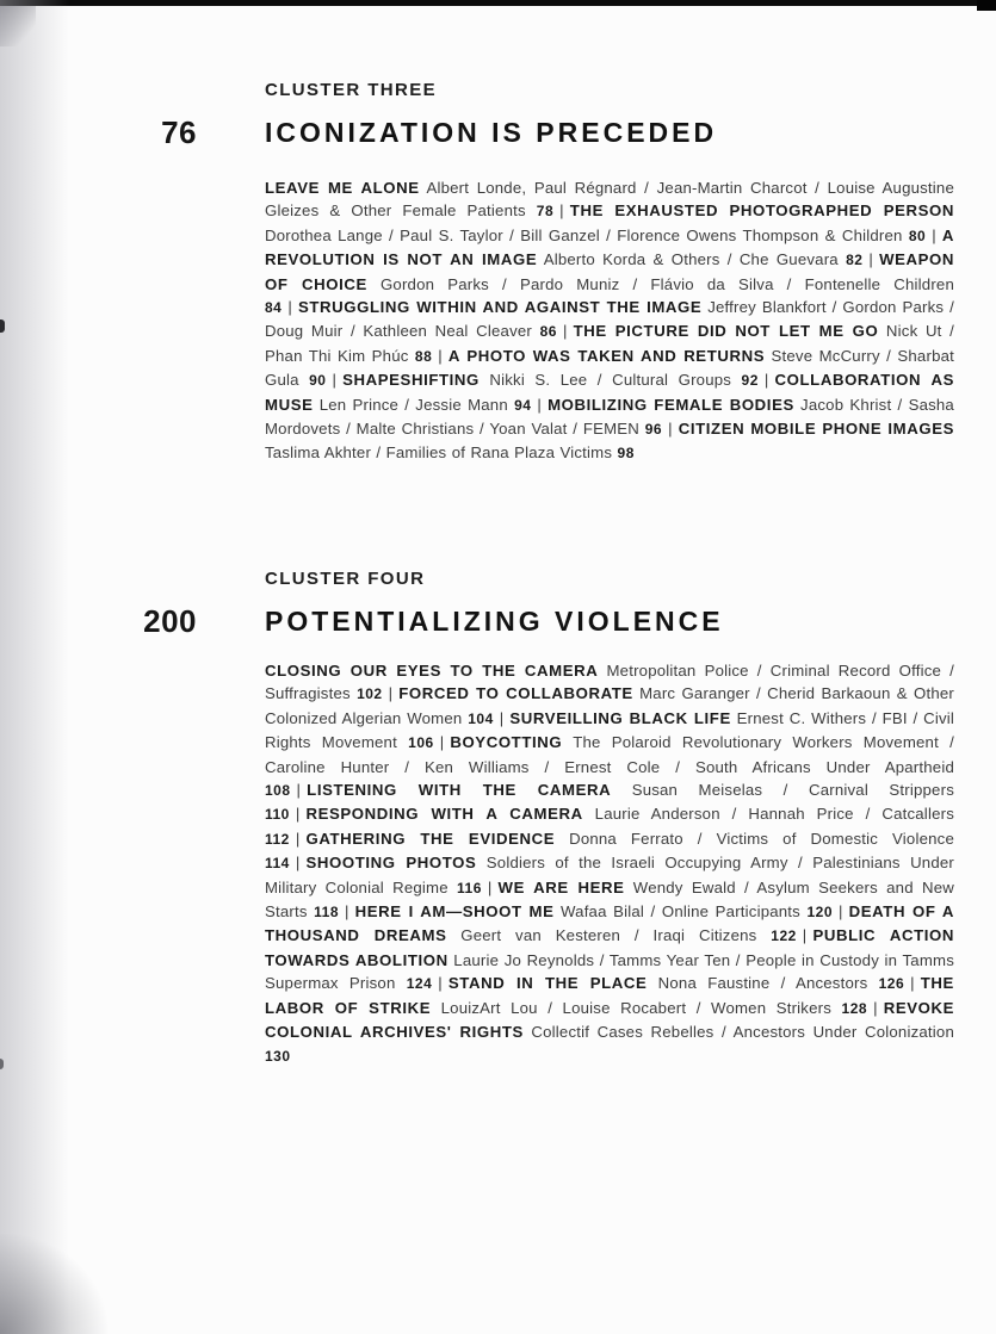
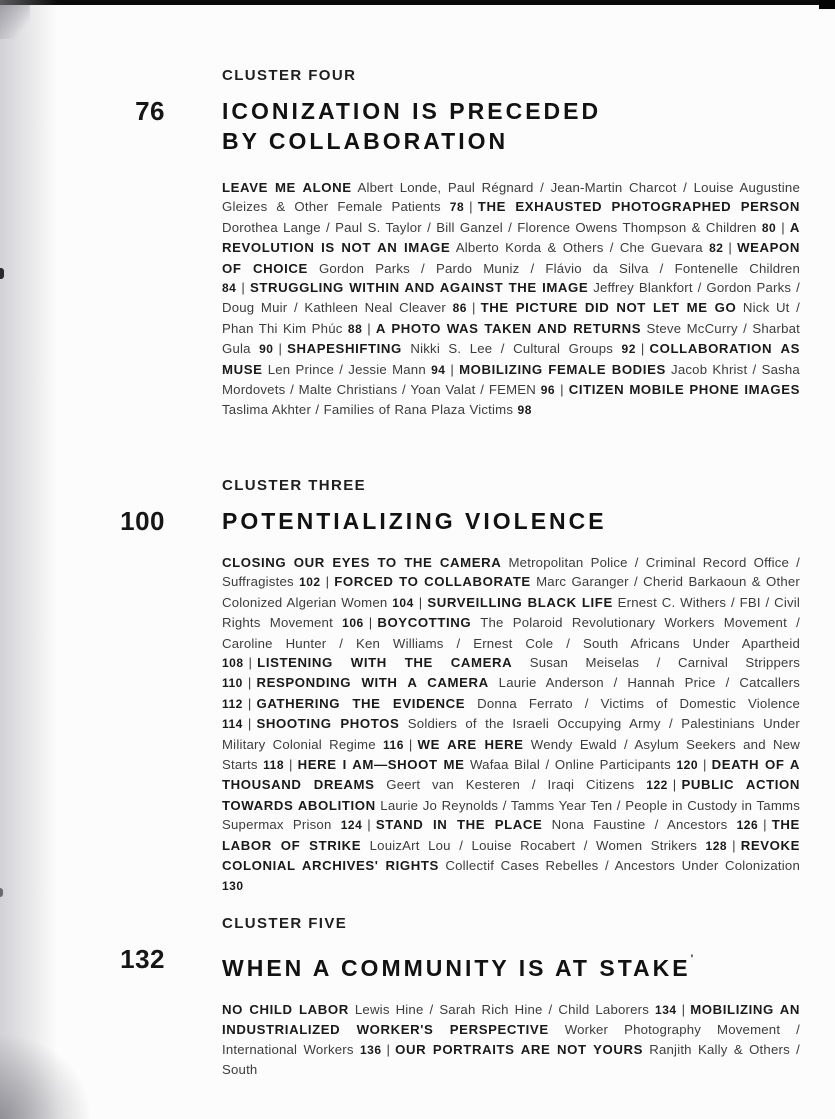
- CLUSTER THREE
+ CLUSTER FOUR
  76
  ICONIZATION IS PRECEDED
+ BY COLLABORATION
  LEAVE ME ALONE Albert Londe, Paul Régnard / Jean-Martin Charcot / Louise Augustine Gleizes & Other Female Patients 78 | THE EXHAUSTED PHOTOGRAPHED PERSON Dorothea Lange / Paul S. Taylor / Bill Ganzel / Florence Owens Thompson & Children 80 | A REVOLUTION IS NOT AN IMAGE Alberto Korda & Others / Che Guevara 82 | WEAPON OF CHOICE Gordon Parks / Pardo Muniz / Flávio da Silva / Fontenelle Children 84 | STRUGGLING WITHIN AND AGAINST THE IMAGE Jeffrey Blankfort / Gordon Parks / Doug Muir / Kathleen Neal Cleaver 86 | THE PICTURE DID NOT LET ME GO Nick Ut / Phan Thi Kim Phúc 88 | A PHOTO WAS TAKEN AND RETURNS Steve McCurry / Sharbat Gula 90 | SHAPESHIFTING Nikki S. Lee / Cultural Groups 92 | COLLABORATION AS MUSE Len Prince / Jessie Mann 94 | MOBILIZING FEMALE BODIES Jacob Khrist / Sasha Mordovets / Malte Christians / Yoan Valat / FEMEN 96 | CITIZEN MOBILE PHONE IMAGES Taslima Akhter / Families of Rana Plaza Victims 98
- CLUSTER FOUR
+ CLUSTER THREE
- 200
+ 100
  POTENTIALIZING VIOLENCE
  CLOSING OUR EYES TO THE CAMERA Metropolitan Police / Criminal Record Office / Suffragistes 102 | FORCED TO COLLABORATE Marc Garanger / Cherid Barkaoun & Other Colonized Algerian Women 104 | SURVEILLING BLACK LIFE Ernest C. Withers / FBI / Civil Rights Movement 106 | BOYCOTTING The Polaroid Revolutionary Workers Movement / Caroline Hunter / Ken Williams / Ernest Cole / South Africans Under Apartheid 108 | LISTENING WITH THE CAMERA Susan Meiselas / Carnival Strippers 110 | RESPONDING WITH A CAMERA Laurie Anderson / Hannah Price / Catcallers 112 | GATHERING THE EVIDENCE Donna Ferrato / Victims of Domestic Violence 114 | SHOOTING PHOTOS Soldiers of the Israeli Occupying Army / Palestinians Under Military Colonial Regime 116 | WE ARE HERE Wendy Ewald / Asylum Seekers and New Starts 118 | HERE I AM—SHOOT ME Wafaa Bilal / Online Participants 120 | DEATH OF A THOUSAND DREAMS Geert van Kesteren / Iraqi Citizens 122 | PUBLIC ACTION TOWARDS ABOLITION Laurie Jo Reynolds / Tamms Year Ten / People in Custody in Tamms Supermax Prison 124 | STAND IN THE PLACE Nona Faustine / Ancestors 126 | THE LABOR OF STRIKE LouizArt Lou / Louise Rocabert / Women Strikers 128 | REVOKE COLONIAL ARCHIVES' RIGHTS Collectif Cases Rebelles / Ancestors Under Colonization 130
+ CLUSTER FIVE
+ 132
+ WHEN A COMMUNITY IS AT STAKE'
+ NO CHILD LABOR Lewis Hine / Sarah Rich Hine / Child Laborers 134 | MOBILIZING AN INDUSTRIALIZED WORKER'S PERSPECTIVE Worker Photography Movement / International Workers 136 | OUR PORTRAITS ARE NOT YOURS Ranjith Kally & Others / South
